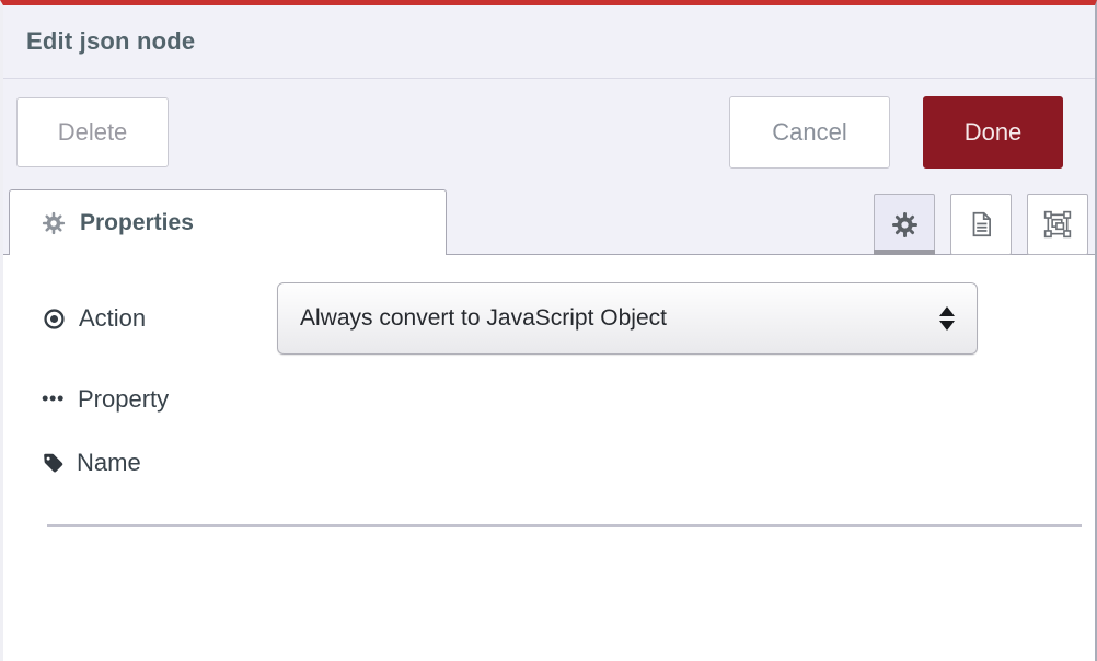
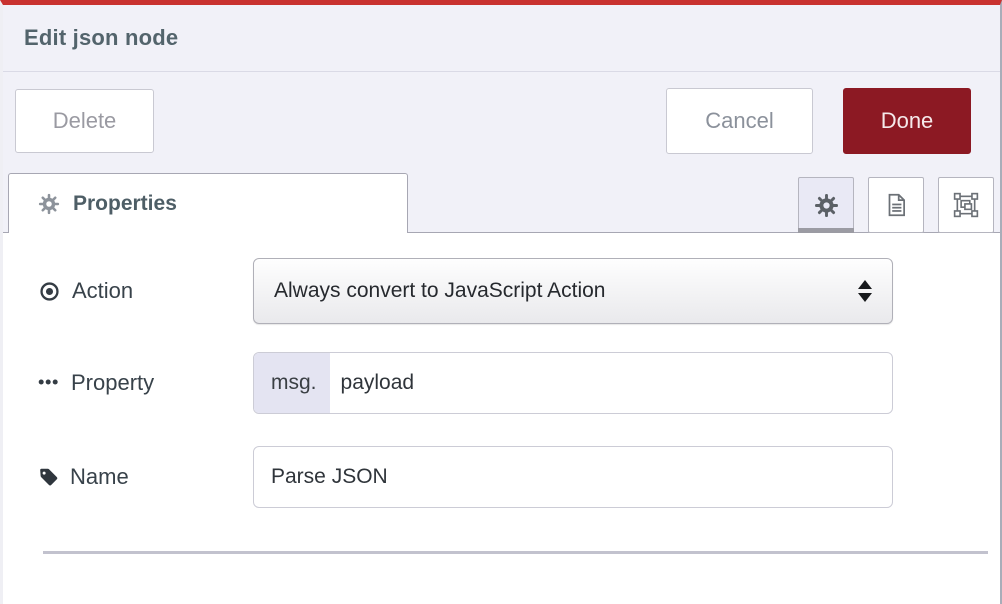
  Edit json node
  Delete
  Cancel
  Done
  Properties
  Action
- Always convert to JavaScript Object
+ Always convert to JavaScript Action
  Property
+ msg.
+ payload
  Name
+ Parse JSON
